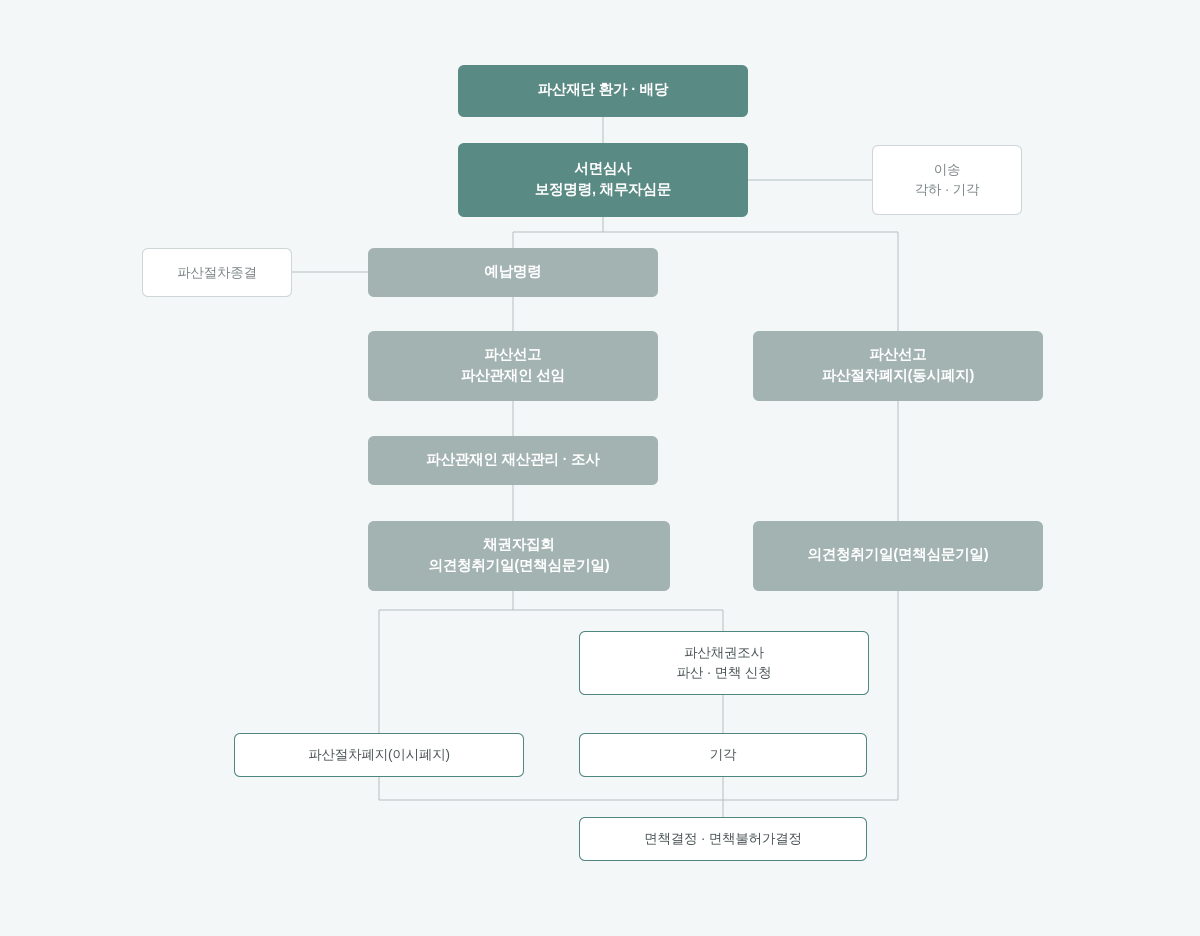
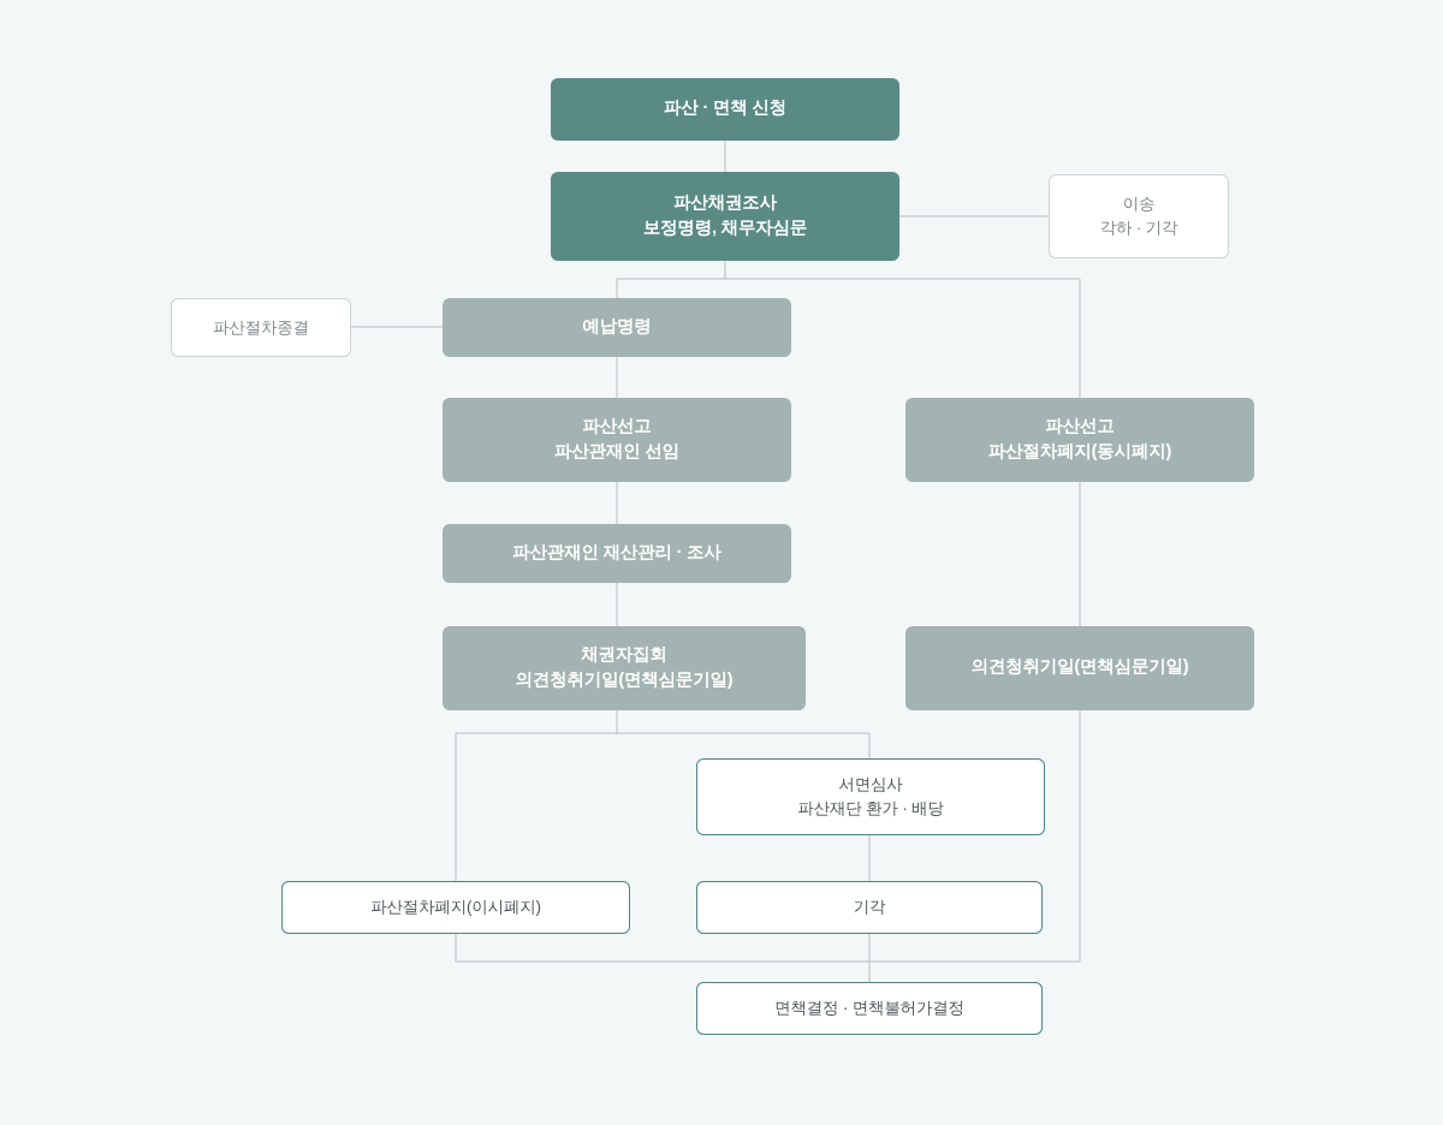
- 파산재단 환가 · 배당
+ 파산 · 면책 신청
- 서면심사
+ 파산채권조사
  보정명령, 채무자심문
  이송
  각하 · 기각
  파산절차종결
  예납명령
  파산선고
  파산관재인 선임
  파산선고
  파산절차폐지(동시폐지)
  파산관재인 재산관리 · 조사
  채권자집회
  의견청취기일(면책심문기일)
  의견청취기일(면책심문기일)
- 파산채권조사
+ 서면심사
- 파산 · 면책 신청
+ 파산재단 환가 · 배당
  파산절차폐지(이시폐지)
  기각
  면책결정 · 면책불허가결정
